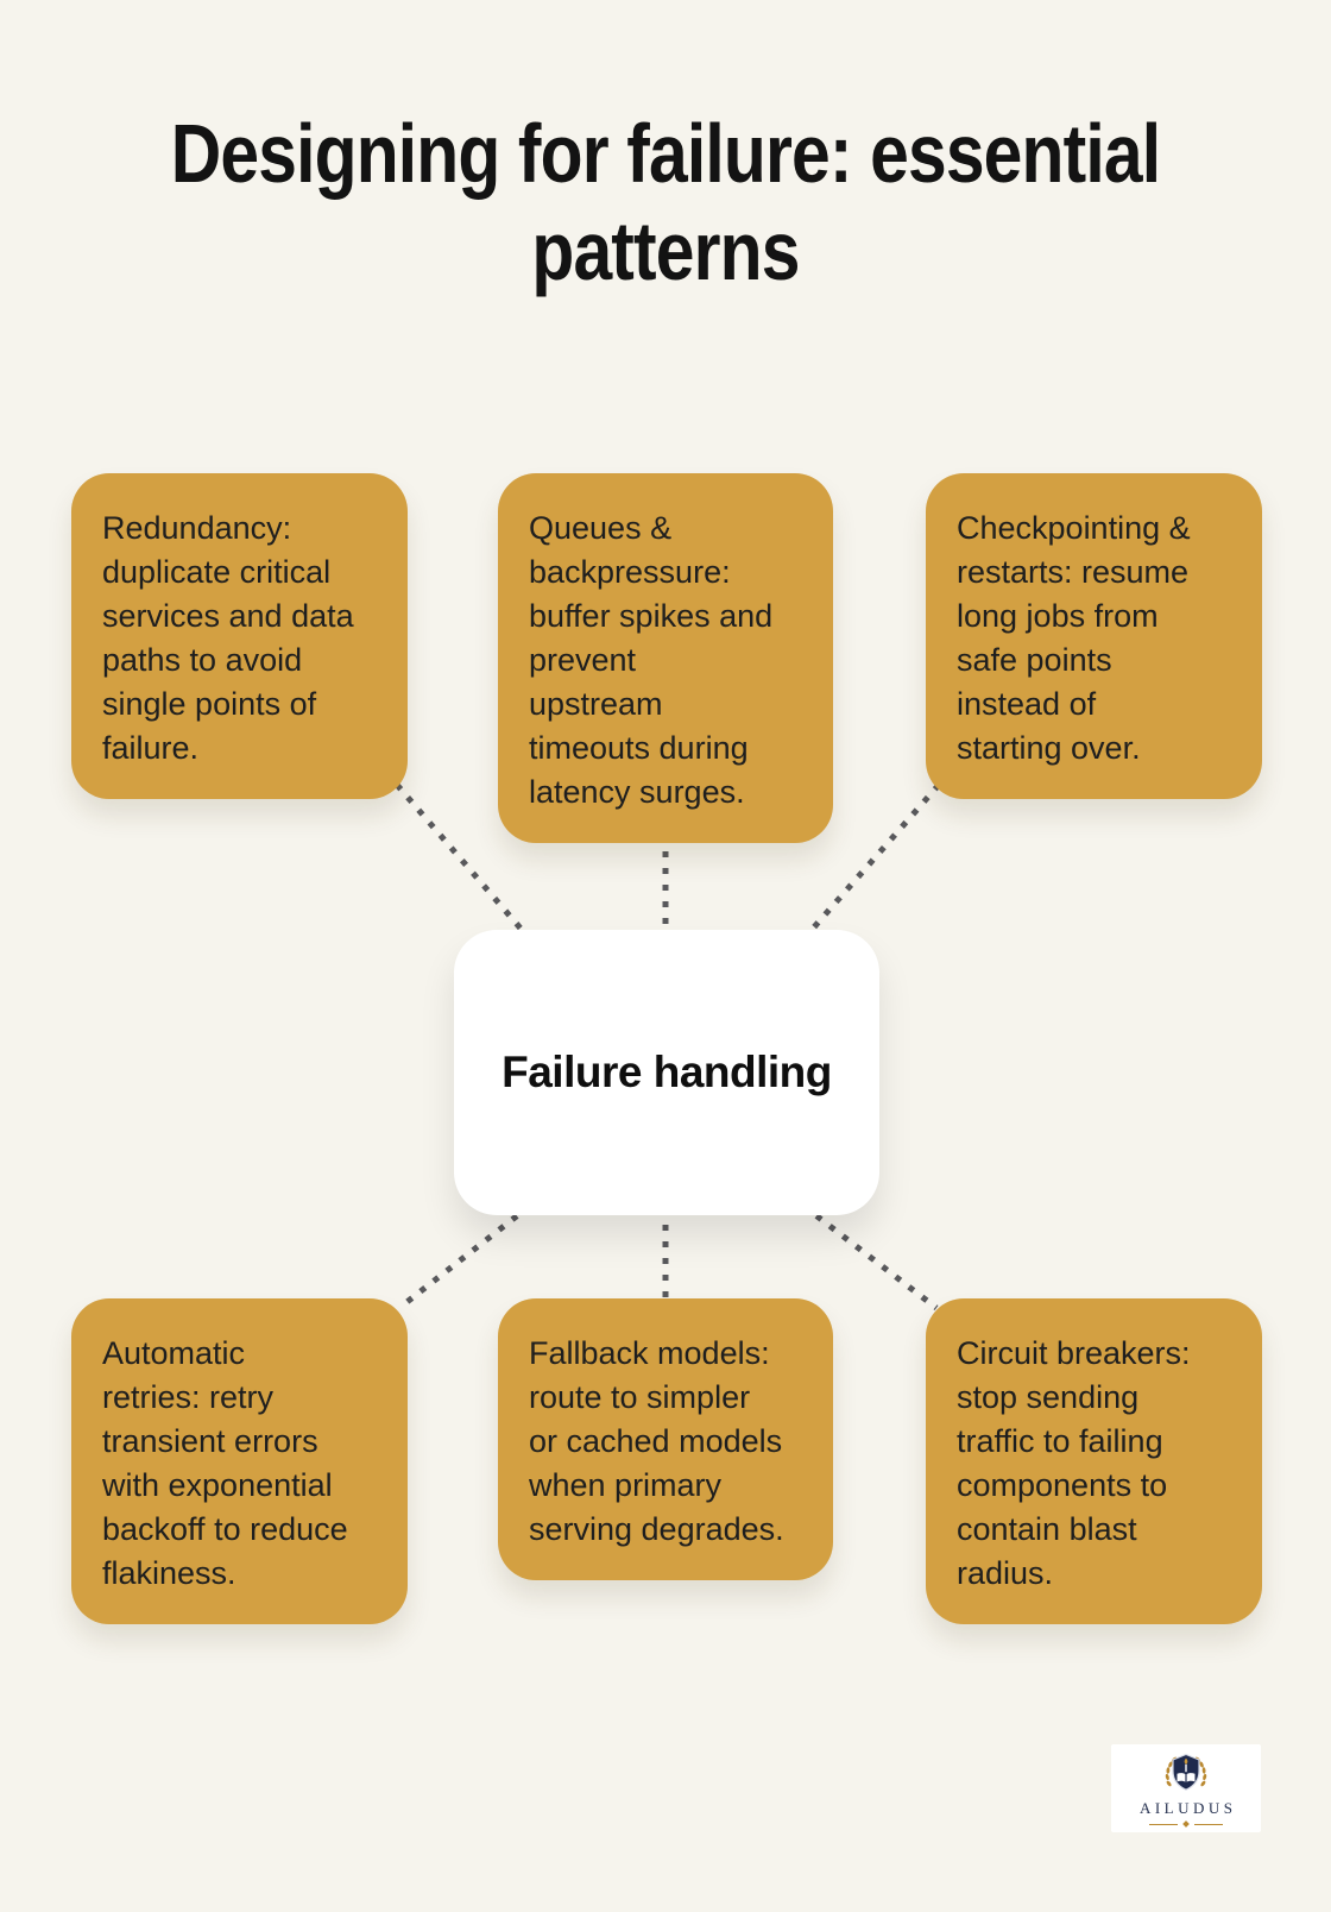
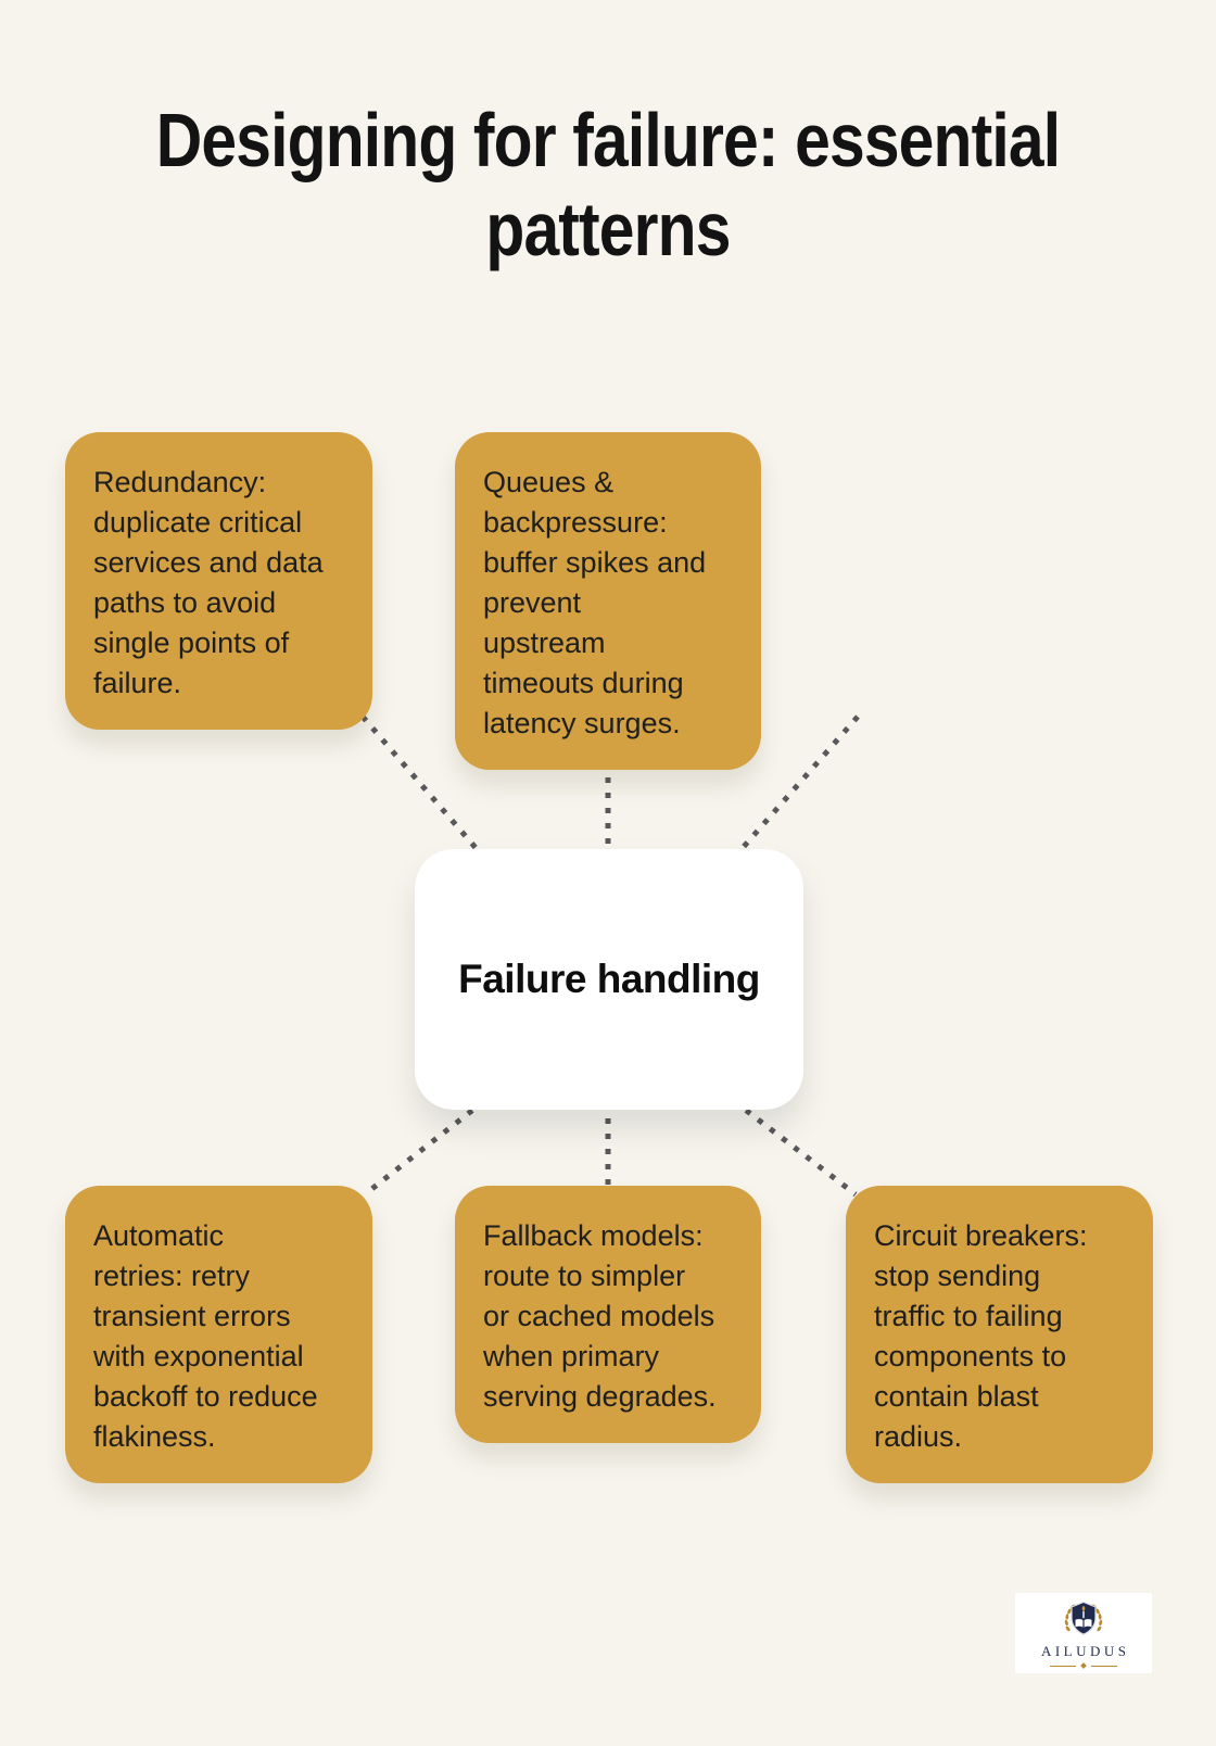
  Designing for failure: essential
  patterns
  Redundancy:
  duplicate critical
  services and data
  paths to avoid
  single points of
  failure.
  Queues &
  backpressure:
  buffer spikes and
  prevent
  upstream
  timeouts during
  latency surges.
- Checkpointing &
- restarts: resume
- long jobs from
- safe points
- instead of
- starting over.
  Automatic
  retries: retry
  transient errors
  with exponential
  backoff to reduce
  flakiness.
  Fallback models:
  route to simpler
  or cached models
  when primary
  serving degrades.
  Circuit breakers:
  stop sending
  traffic to failing
  components to
  contain blast
  radius.
  Failure handling
  AILUDUS
